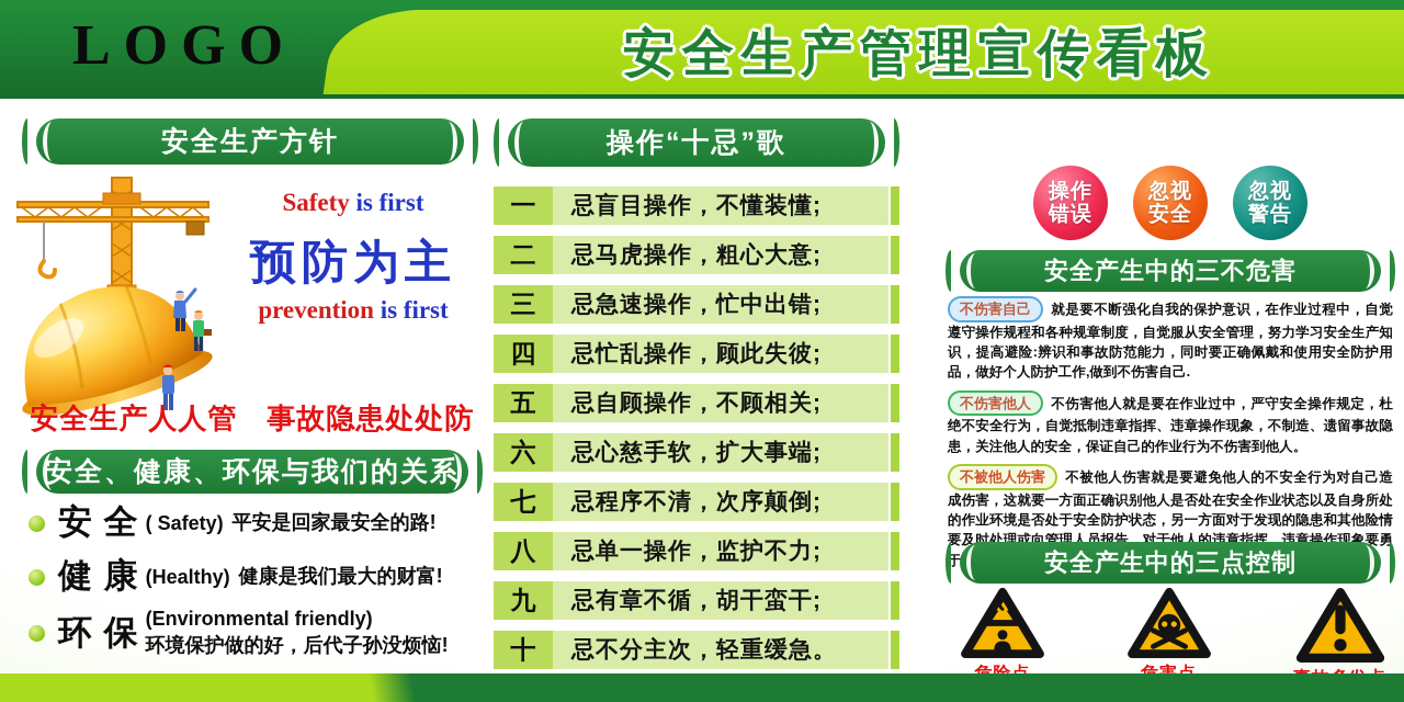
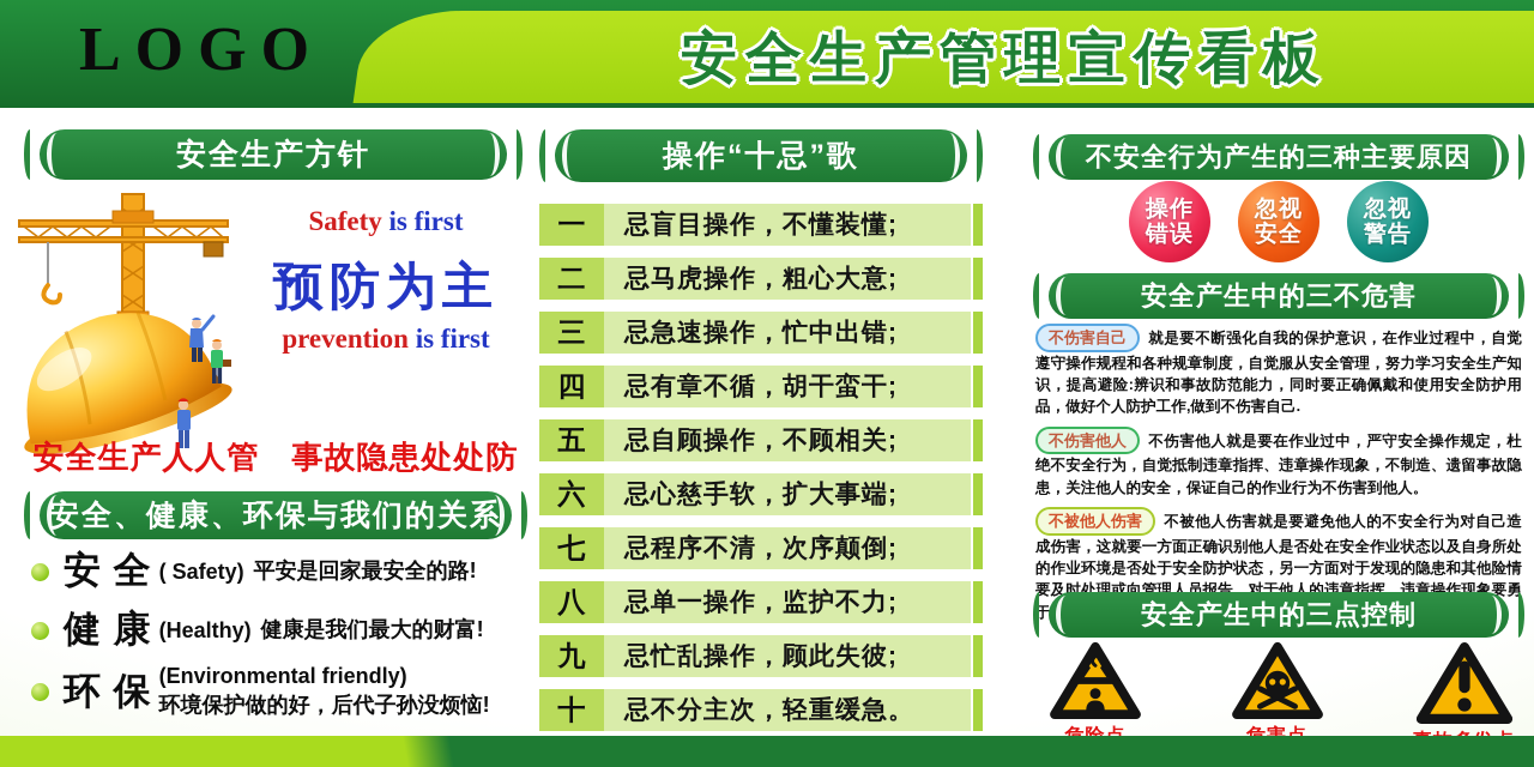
  LOGO
  安全生产管理宣传看板
  安全生产方针
  Safety is first
  预防为主
  prevention is first
  安全生产人人管 事故隐患处处防
  安全、健康、环保与我们的关系
  安 全
  ( Safety)
  平安是回家最安全的路!
  健 康
  (Healthy)
  健康是我们最大的财富!
  环 保
  (Environmental friendly)
  环境保护做的好，后代子孙没烦恼!
  操作“十忌”歌
  一
  忌盲目操作，不懂装懂;
  二
  忌马虎操作，粗心大意;
  三
  忌急速操作，忙中出错;
  四
- 忌忙乱操作，顾此失彼;
+ 忌有章不循，胡干蛮干;
  五
  忌自顾操作，不顾相关;
  六
  忌心慈手软，扩大事端;
  七
  忌程序不清，次序颠倒;
  八
  忌单一操作，监护不力;
  九
- 忌有章不循，胡干蛮干;
+ 忌忙乱操作，顾此失彼;
  十
  忌不分主次，轻重缓急。
+ 不安全行为产生的三种主要原因
  操作
  错误
  忽视
  安全
  忽视
  警告
  安全产生中的三不危害
  不伤害自己 就是要不断强化自我的保护意识，在作业过程中，自觉遵守操作规程和各种规章制度，自觉服从安全管理，努力学习安全生产知识，提高避险:辨识和事故防范能力，同时要正确佩戴和使用安全防护用品，做好个人防护工作,做到不伤害自己.
  不伤害他人 不伤害他人就是要在作业过中，严守安全操作规定，杜绝不安全行为，自觉抵制违章指挥、违章操作现象，不制造、遗留事故隐患，关注他人的安全，保证自己的作业行为不伤害到他人。
  不被他人伤害 不被他人伤害就是要避免他人的不安全行为对自己造成伤害，这就要一方面正确识别他人是否处在安全作业状态以及自身所处的作业环境是否处于安全防护状态，另一方面对于发现的隐患和其他险情要及时处理或向管理人员报告，对于他人的违章指挥、违章操作现象要勇于。
  安全产生中的三点控制
